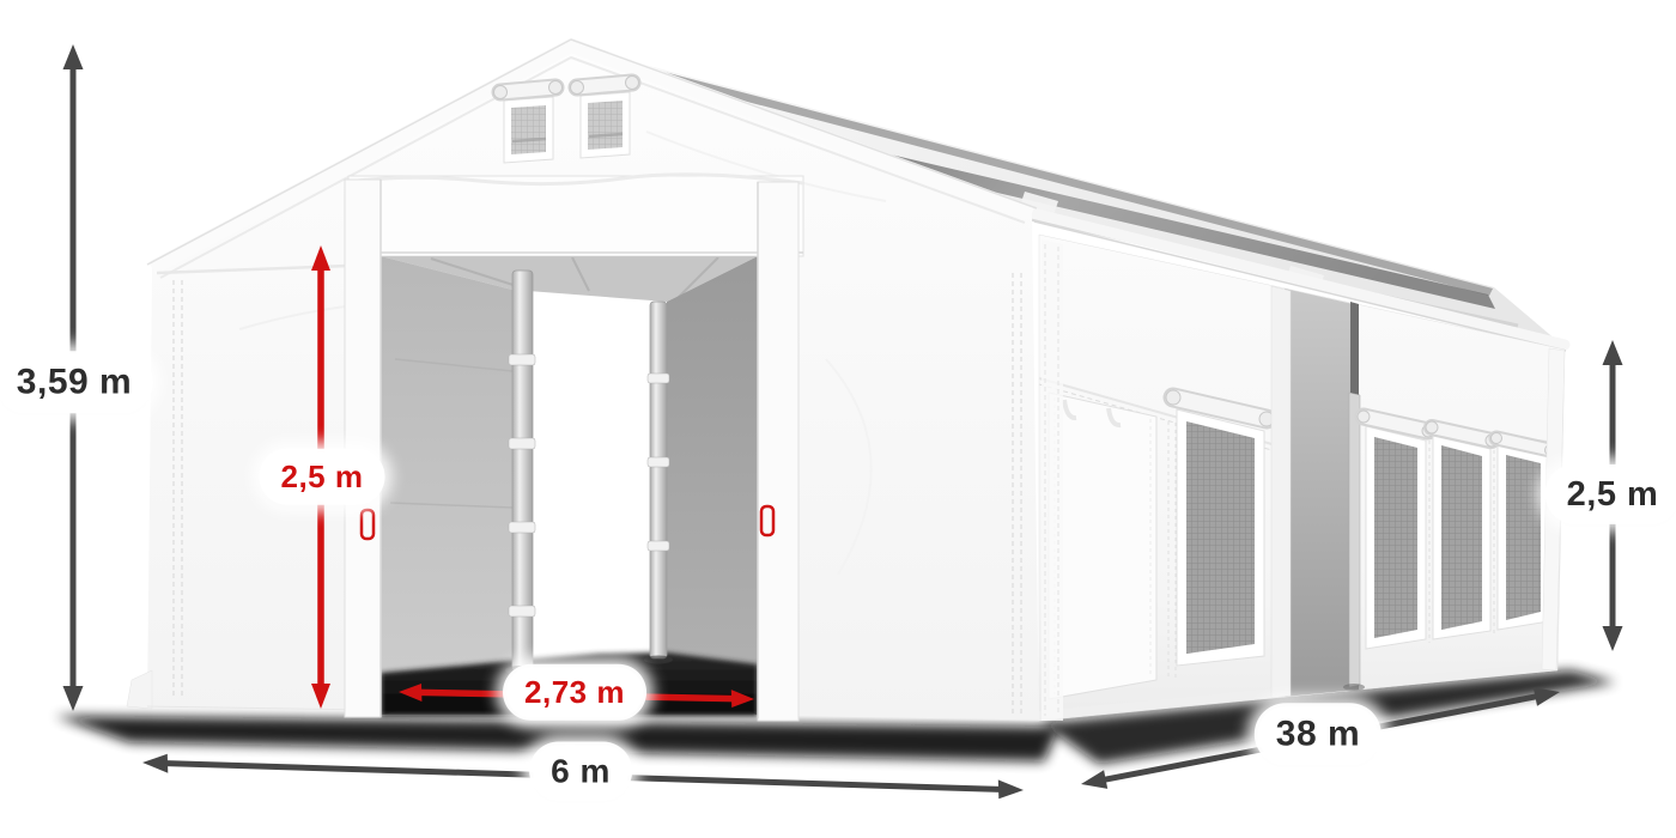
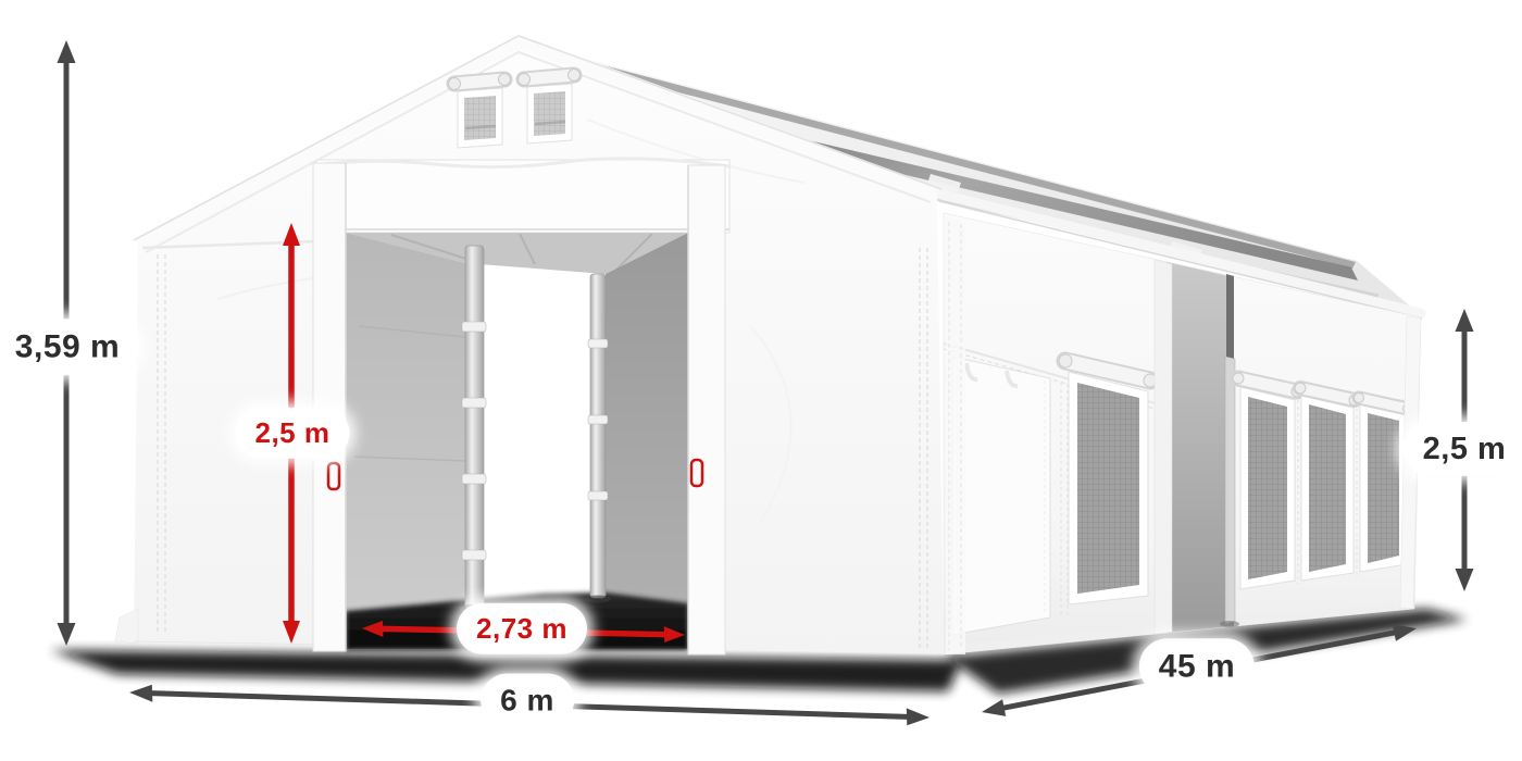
  3,59 m
  2,5 m
  2,73 m
  6 m
- 38 m
+ 45 m
  2,5 m
